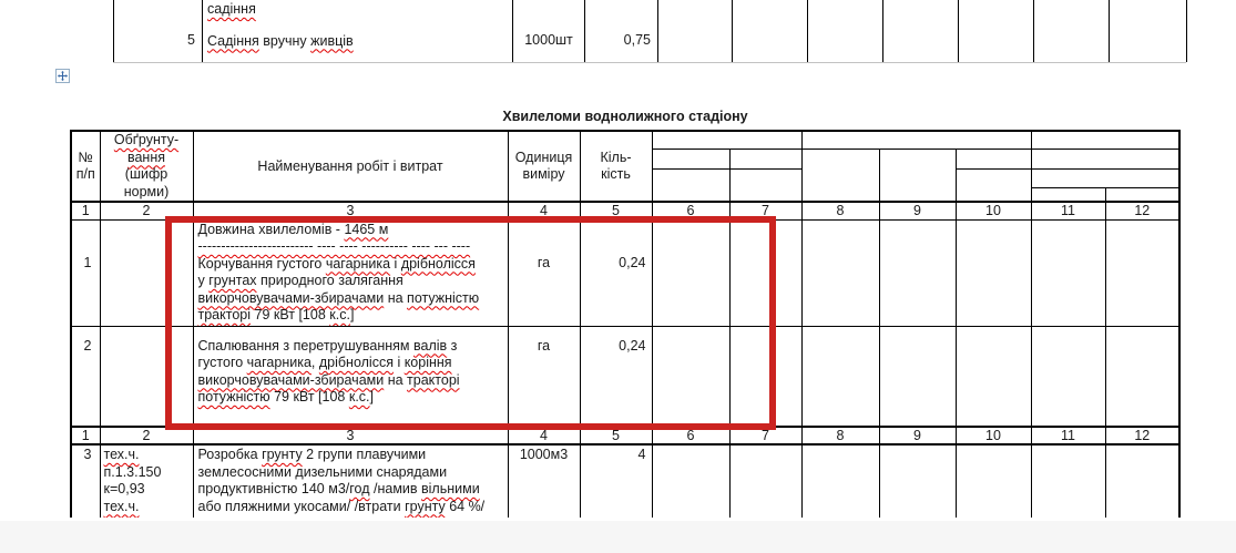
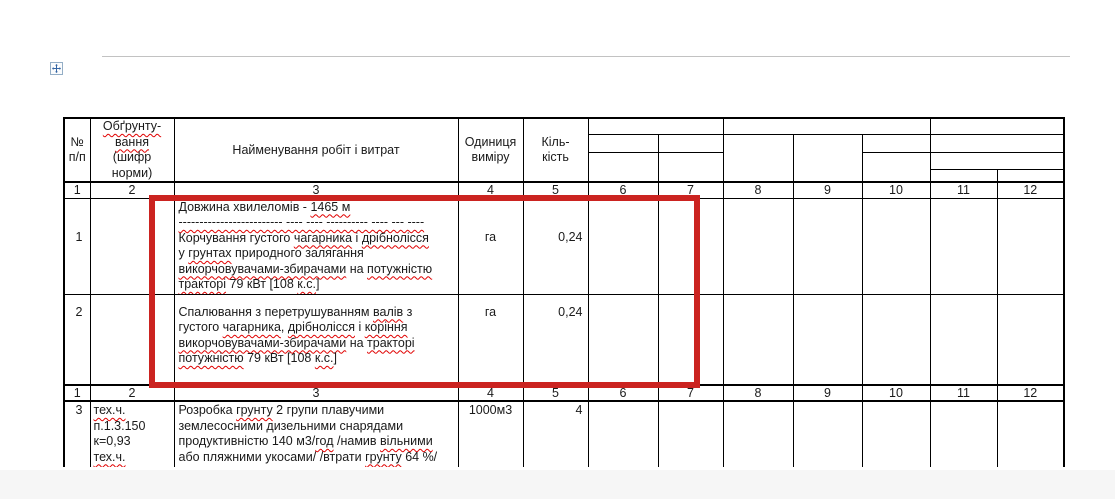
- 5	садінняСадіння вручну живців	1000шт	0,75
- Хвилеломи воднолижного стадіону
  №п/п	Обґрунту-вання(шифрнорми)	Найменування робіт і витрат	Одиницявиміру	Кіль-кість
  1	2	3	4	5	6	7	8	9	10	11	12
  1		Довжина хвилеломів - 1465 м------------------------- ---- ---- ---------- ---- --- ----Корчування густого чагарника і дрібноліссяу грунтах природного заляганнявикорчовувачами-збирачами на потужністютракторі 79 кВт [108 к.с.]	га	0,24
  2		Спалювання з перетрушуванням валів згустого чагарника, дрібнолісся і коріннявикорчовувачами-збирачами на тракторіпотужністю 79 кВт [108 к.с.]	га	0,24
  1	2	3	4	5	6	7	8	9	10	11	12
  3	тех.ч.п.1.3.150к=0,93тех.ч.	Розробка грунту 2 групи плавучимиземлесосними дизельними снарядамипродуктивністю 140 м3/год /намив вільнимиабо пляжними укосами/ /втрати грунту 64 %/	1000м3	4
